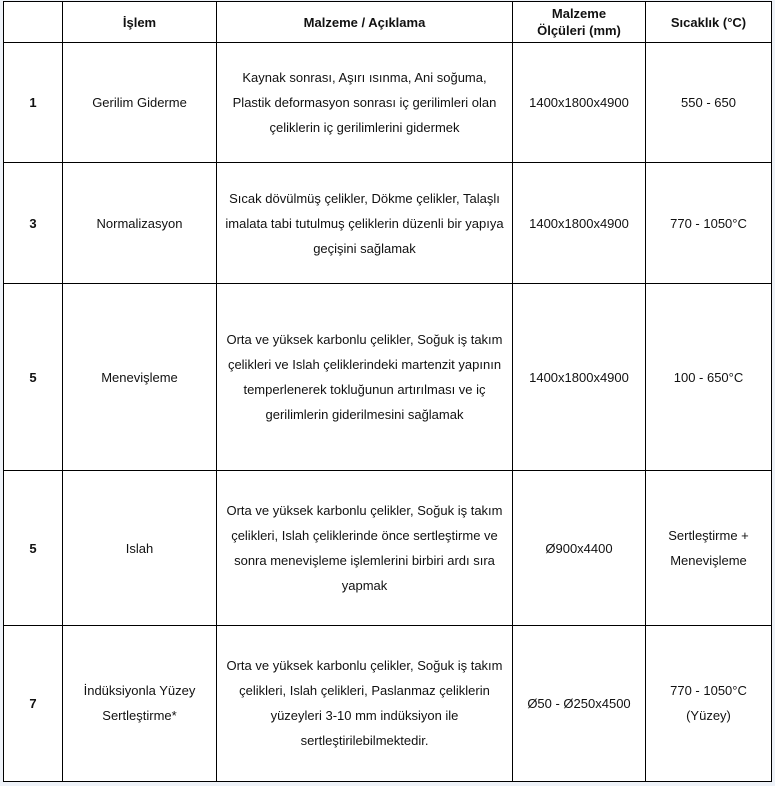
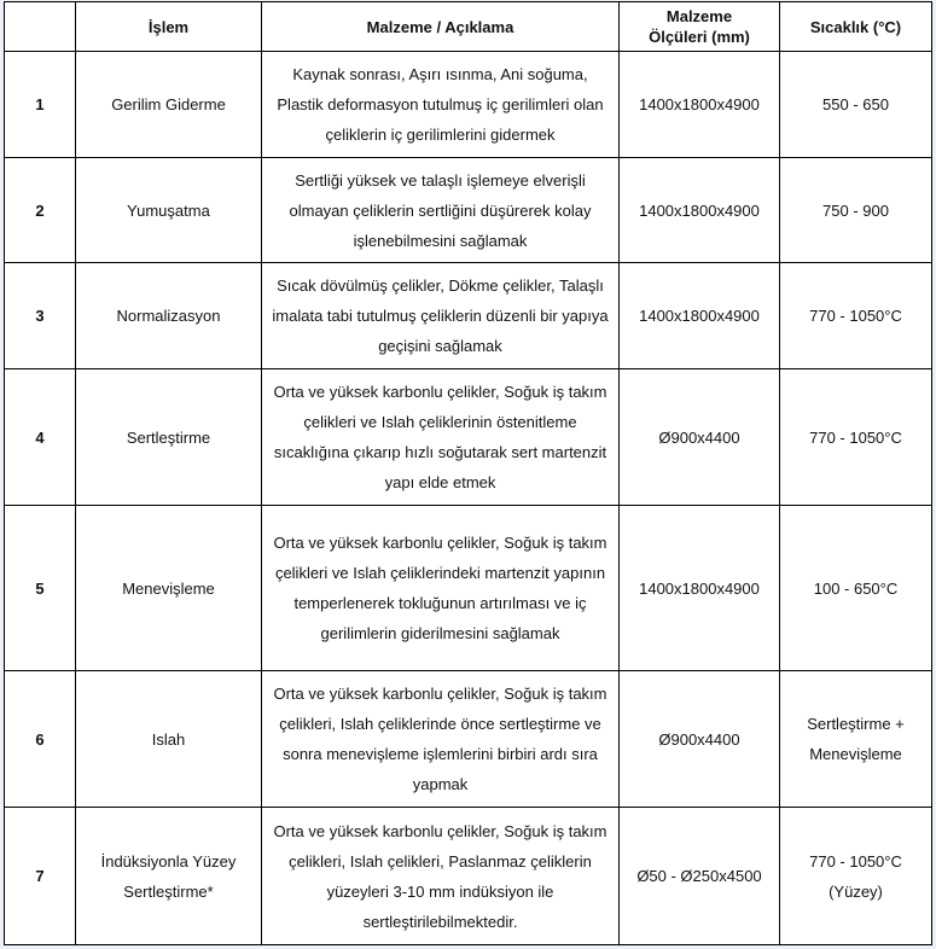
  	İşlem	Malzeme / Açıklama	Malzeme Ölçüleri (mm)	Sıcaklık (°C)
- 1	Gerilim Giderme	Kaynak sonrası, Aşırı ısınma, Ani soğuma, Plastik deformasyon sonrası iç gerilimleri olan çeliklerin iç gerilimlerini gidermek	1400x1800x4900	550 - 650
+ 1	Gerilim Giderme	Kaynak sonrası, Aşırı ısınma, Ani soğuma, Plastik deformasyon tutulmuş iç gerilimleri olan çeliklerin iç gerilimlerini gidermek	1400x1800x4900	550 - 650
+ 2	Yumuşatma	Sertliği yüksek ve talaşlı işlemeye elverişli olmayan çeliklerin sertliğini düşürerek kolay işlenebilmesini sağlamak	1400x1800x4900	750 - 900
  3	Normalizasyon	Sıcak dövülmüş çelikler, Dökme çelikler, Talaşlı imalata tabi tutulmuş çeliklerin düzenli bir yapıya geçişini sağlamak	1400x1800x4900	770 - 1050°C
+ 4	Sertleştirme	Orta ve yüksek karbonlu çelikler, Soğuk iş takım çelikleri ve Islah çeliklerinin östenitleme sıcaklığına çıkarıp hızlı soğutarak sert martenzit yapı elde etmek	Ø900x4400	770 - 1050°C
  5	Menevişleme	Orta ve yüksek karbonlu çelikler, Soğuk iş takım çelikleri ve Islah çeliklerindeki martenzit yapının temperlenerek tokluğunun artırılması ve iç gerilimlerin giderilmesini sağlamak	1400x1800x4900	100 - 650°C
- 5	Islah	Orta ve yüksek karbonlu çelikler, Soğuk iş takım çelikleri, Islah çeliklerinde önce sertleştirme ve sonra menevişleme işlemlerini birbiri ardı sıra yapmak	Ø900x4400	Sertleştirme + Menevişleme
+ 6	Islah	Orta ve yüksek karbonlu çelikler, Soğuk iş takım çelikleri, Islah çeliklerinde önce sertleştirme ve sonra menevişleme işlemlerini birbiri ardı sıra yapmak	Ø900x4400	Sertleştirme + Menevişleme
  7	İndüksiyonla Yüzey Sertleştirme*	Orta ve yüksek karbonlu çelikler, Soğuk iş takım çelikleri, Islah çelikleri, Paslanmaz çeliklerin yüzeyleri 3-10 mm indüksiyon ile sertleştirilebilmektedir.	Ø50 - Ø250x4500	770 - 1050°C (Yüzey)
